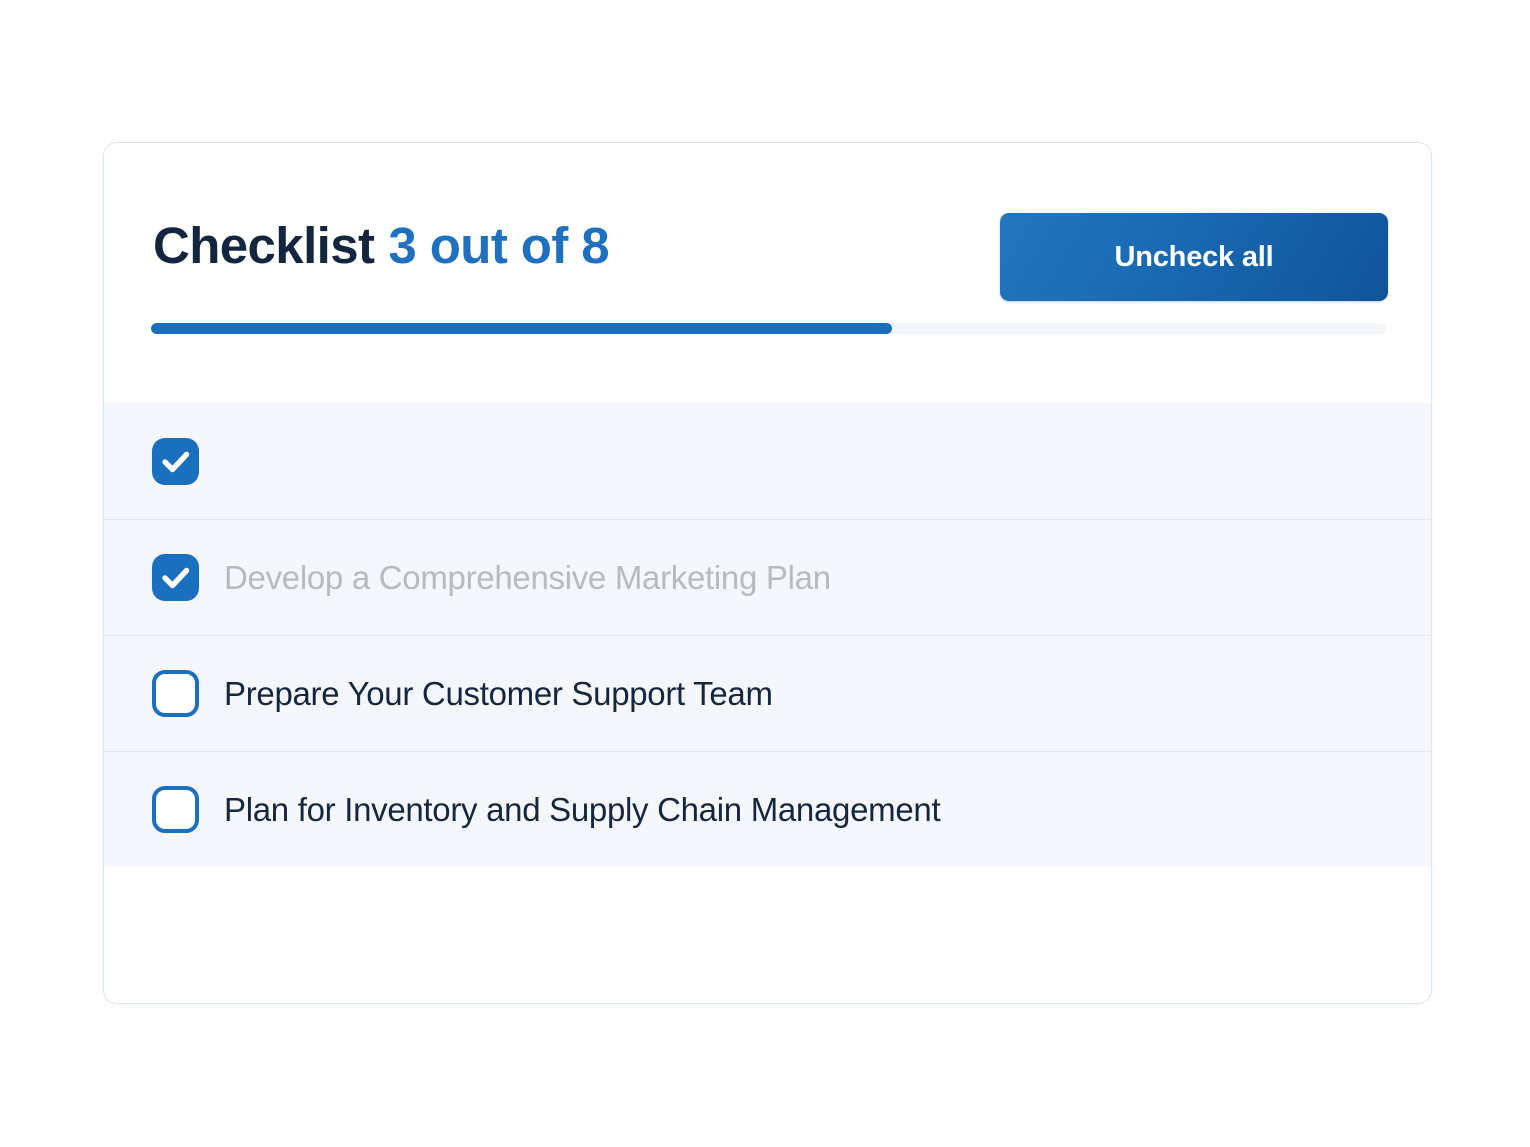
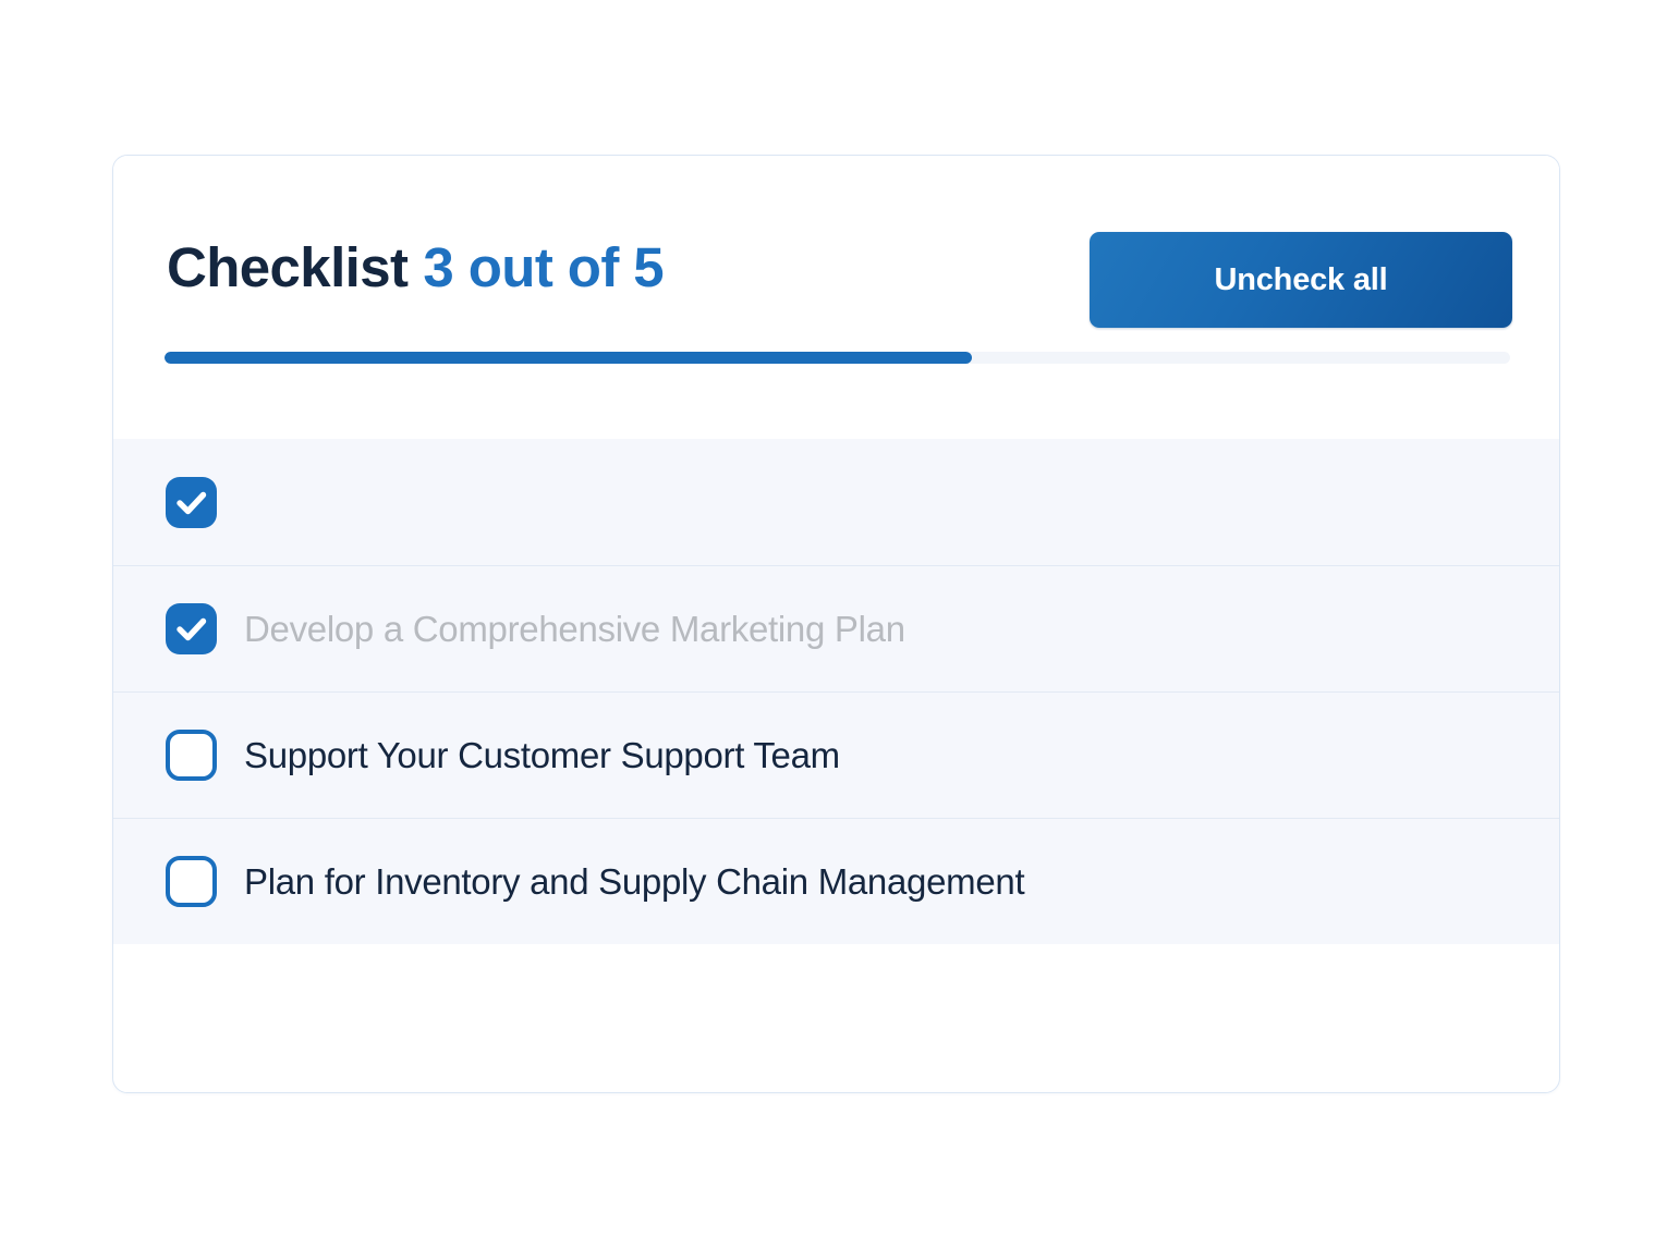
  Checklist
- 3 out of 8
+ 3 out of 5
  Uncheck all
  Develop a Comprehensive Marketing Plan
- Prepare Your Customer Support Team
+ Support Your Customer Support Team
  Plan for Inventory and Supply Chain Management
